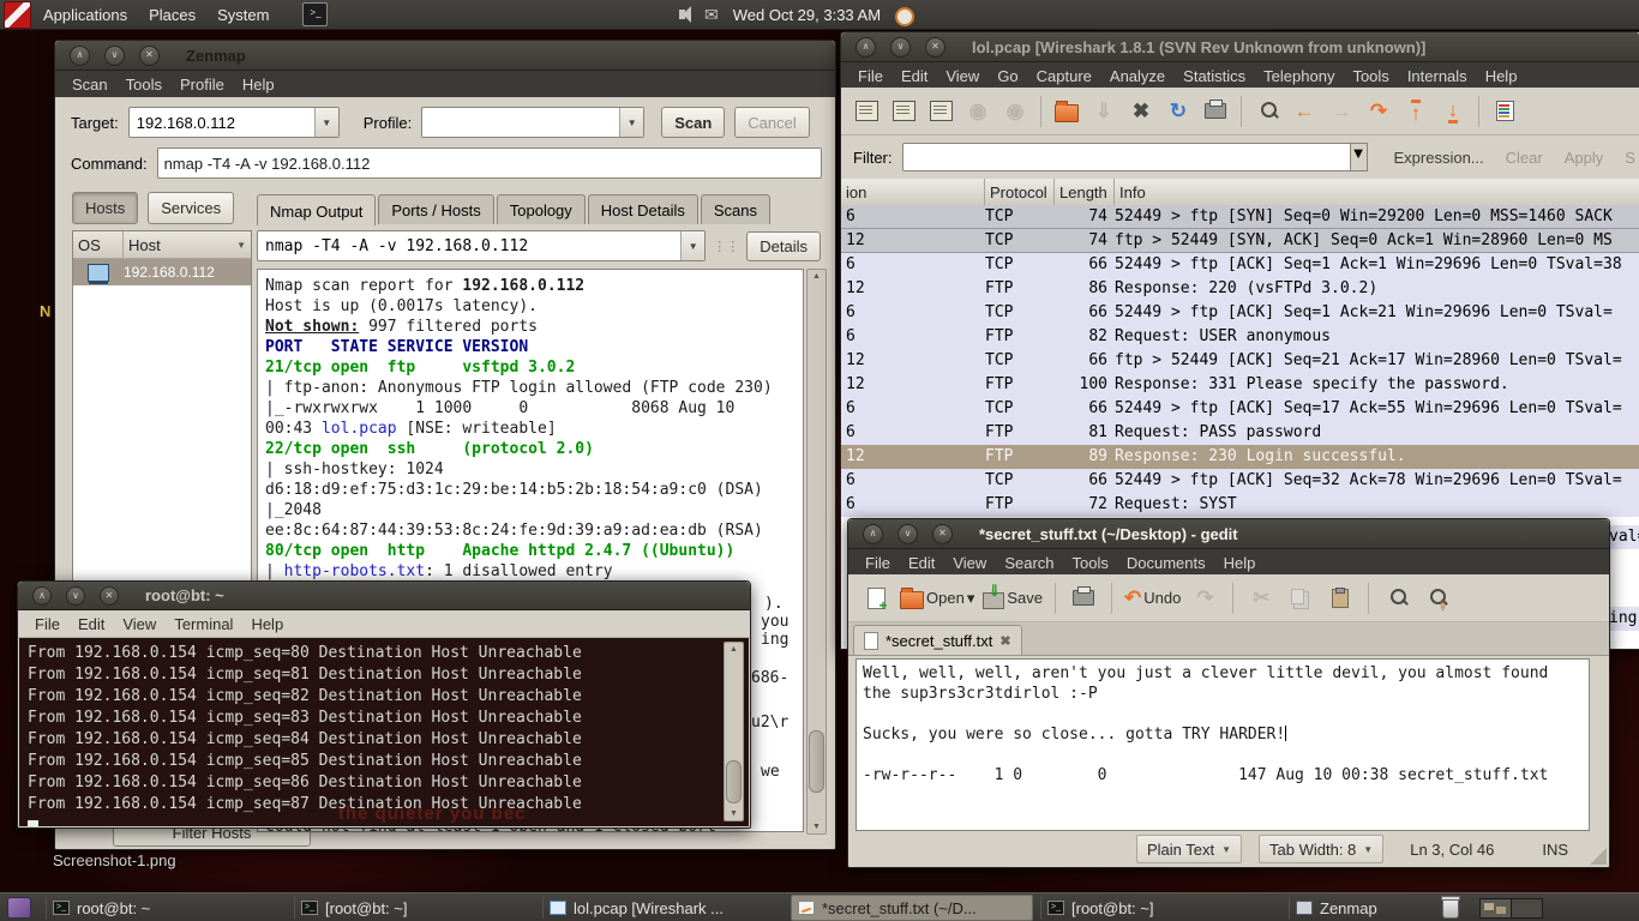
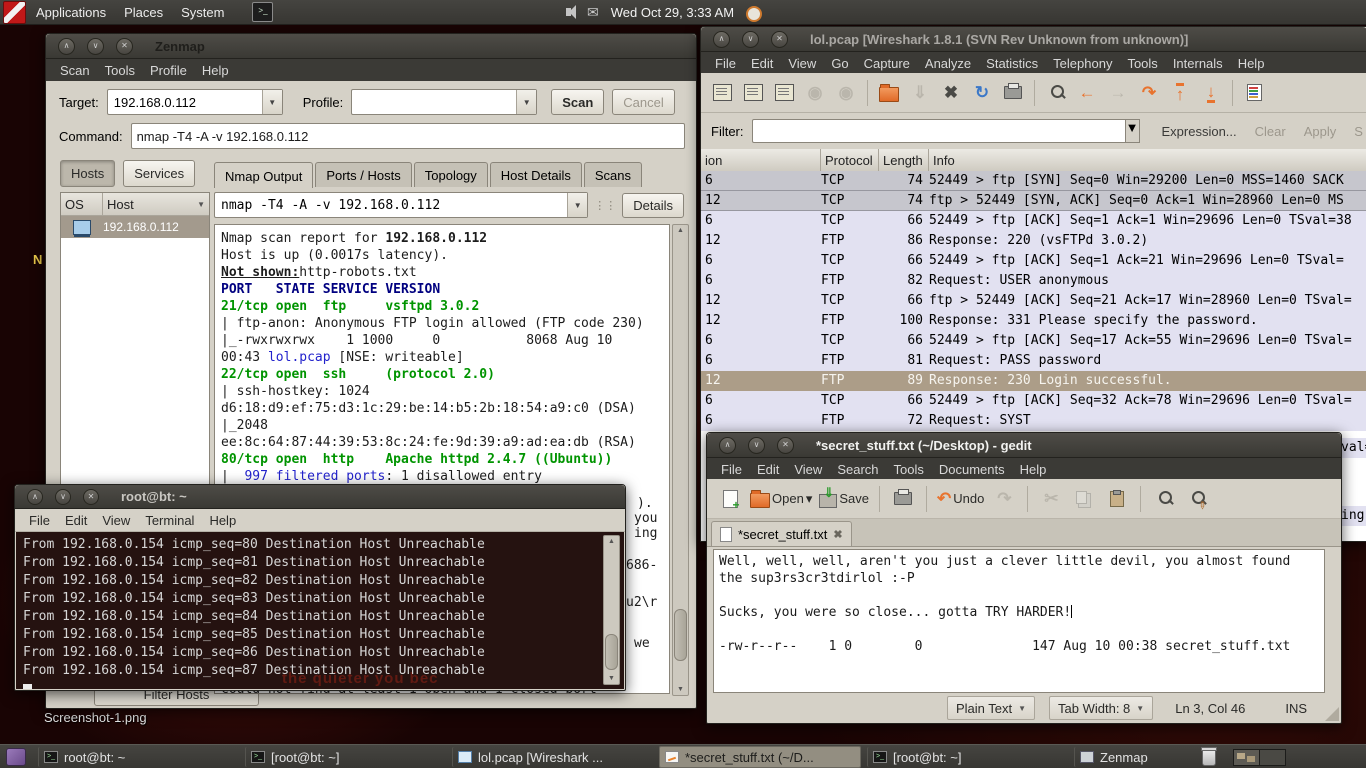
  Screenshot-1.png
  N
  ∧
  ∨
  ✕
  Zenmap
  Scan
  Tools
  Profile
  Help
  Target:
  192.168.0.112
  ▼
  Profile:
  ▼
  Scan
  Cancel
  Command:
  nmap -T4 -A -v 192.168.0.112
  Hosts
  Services
  OS
  Host
  ▼
  192.168.0.112
  Filter Hosts
  Nmap Output
  Ports / Hosts
  Topology
  Host Details
  Scans
  nmap -T4 -A -v 192.168.0.112
  ▼
  ⋮⋮
  Details
  Nmap scan report for 192.168.0.112
  Host is up (0.0017s latency).
- Not shown: 997 filtered ports
+ Not shown:http-robots.txt
  PORT STATE SERVICE VERSION
  21/tcp open ftp vsftpd 3.0.2
  | ftp-anon: Anonymous FTP login allowed (FTP code 230)
  |_-rwxrwxrwx 1 1000 0 8068 Aug 10
  00:43 lol.pcap [NSE: writeable]
  22/tcp open ssh (protocol 2.0)
  | ssh-hostkey: 1024
  d6:18:d9:ef:75:d3:1c:29:be:14:b5:2b:18:54:a9:c0 (DSA)
  |_2048
  ee:8c:64:87:44:39:53:8c:24:fe:9d:39:a9:ad:ea:db (RSA)
  80/tcp open http Apache httpd 2.4.7 ((Ubuntu))
- | http-robots.txt: 1 disallowed entry
+ | 997 filtered ports: 1 disallowed entry
  ).
  you
  ing
  686-
  u2\r
  we
  ∧
  ∨
  ✕
  lol.pcap [Wireshark 1.8.1 (SVN Rev Unknown from unknown)]
  File
  Edit
  View
  Go
  Capture
  Analyze
  Statistics
  Telephony
  Tools
  Internals
  Help
  ◉
  ◉
  ⇓
  ✖
  ↻
  ←
  →
  ↷
  ↑
  ↓
  Filter:
  ▼
  Expression...
  Clear
  Apply
  S
  ion
  Protocol
  Length
  Info
  6
  TCP
  74
  52449 > ftp [SYN] Seq=0 Win=29200 Len=0 MSS=1460 SACK
  12
  TCP
  74
  ftp > 52449 [SYN, ACK] Seq=0 Ack=1 Win=28960 Len=0 MS
  6
  TCP
  66
  52449 > ftp [ACK] Seq=1 Ack=1 Win=29696 Len=0 TSval=38
  12
  FTP
  86
  Response: 220 (vsFTPd 3.0.2)
  6
  TCP
  66
  52449 > ftp [ACK] Seq=1 Ack=21 Win=29696 Len=0 TSval=
  6
  FTP
  82
  Request: USER anonymous
  12
  TCP
  66
  ftp > 52449 [ACK] Seq=21 Ack=17 Win=28960 Len=0 TSval=
  12
  FTP
  100
  Response: 331 Please specify the password.
  6
  TCP
  66
  52449 > ftp [ACK] Seq=17 Ack=55 Win=29696 Len=0 TSval=
  6
  FTP
  81
  Request: PASS password
  12
  FTP
  89
  Response: 230 Login successful.
  6
  TCP
  66
  52449 > ftp [ACK] Seq=32 Ack=78 Win=29696 Len=0 TSval=
  6
  FTP
  72
  Request: SYST
  val
  ing
  ∧
  ∨
  ✕
  root@bt: ~
  File
  Edit
  View
  Terminal
  Help
  the quieter you bec
  From 192.168.0.154 icmp_seq=80 Destination Host Unreachable
  From 192.168.0.154 icmp_seq=81 Destination Host Unreachable
  From 192.168.0.154 icmp_seq=82 Destination Host Unreachable
  From 192.168.0.154 icmp_seq=83 Destination Host Unreachable
  From 192.168.0.154 icmp_seq=84 Destination Host Unreachable
  From 192.168.0.154 icmp_seq=85 Destination Host Unreachable
  From 192.168.0.154 icmp_seq=86 Destination Host Unreachable
  From 192.168.0.154 icmp_seq=87 Destination Host Unreachable
  ∧
  ∨
  ✕
  *secret_stuff.txt (~/Desktop) - gedit
  File
  Edit
  View
  Search
  Tools
  Documents
  Help
  Open
  ▾
  Save
  ↶
  Undo
  ↷
  ✂
  *secret_stuff.txt
  ✖
  Well, well, well, aren't you just a clever little devil, you almost found
  the sup3rs3cr3tdirlol :-P
  Sucks, you were so close... gotta TRY HARDER!
  -rw-r--r-- 1 0 0 147 Aug 10 00:38 secret_stuff.txt
  Plain Text
  ▼
  Tab Width: 8
  ▼
  Ln 3, Col 46
  INS
  Applications
  Places
  System
  >_
  ✉
  Wed Oct 29, 3:33 AM
  root@bt: ~
  [root@bt: ~]
  lol.pcap [Wireshark ...
  *secret_stuff.txt (~/D...
  [root@bt: ~]
  Zenmap
